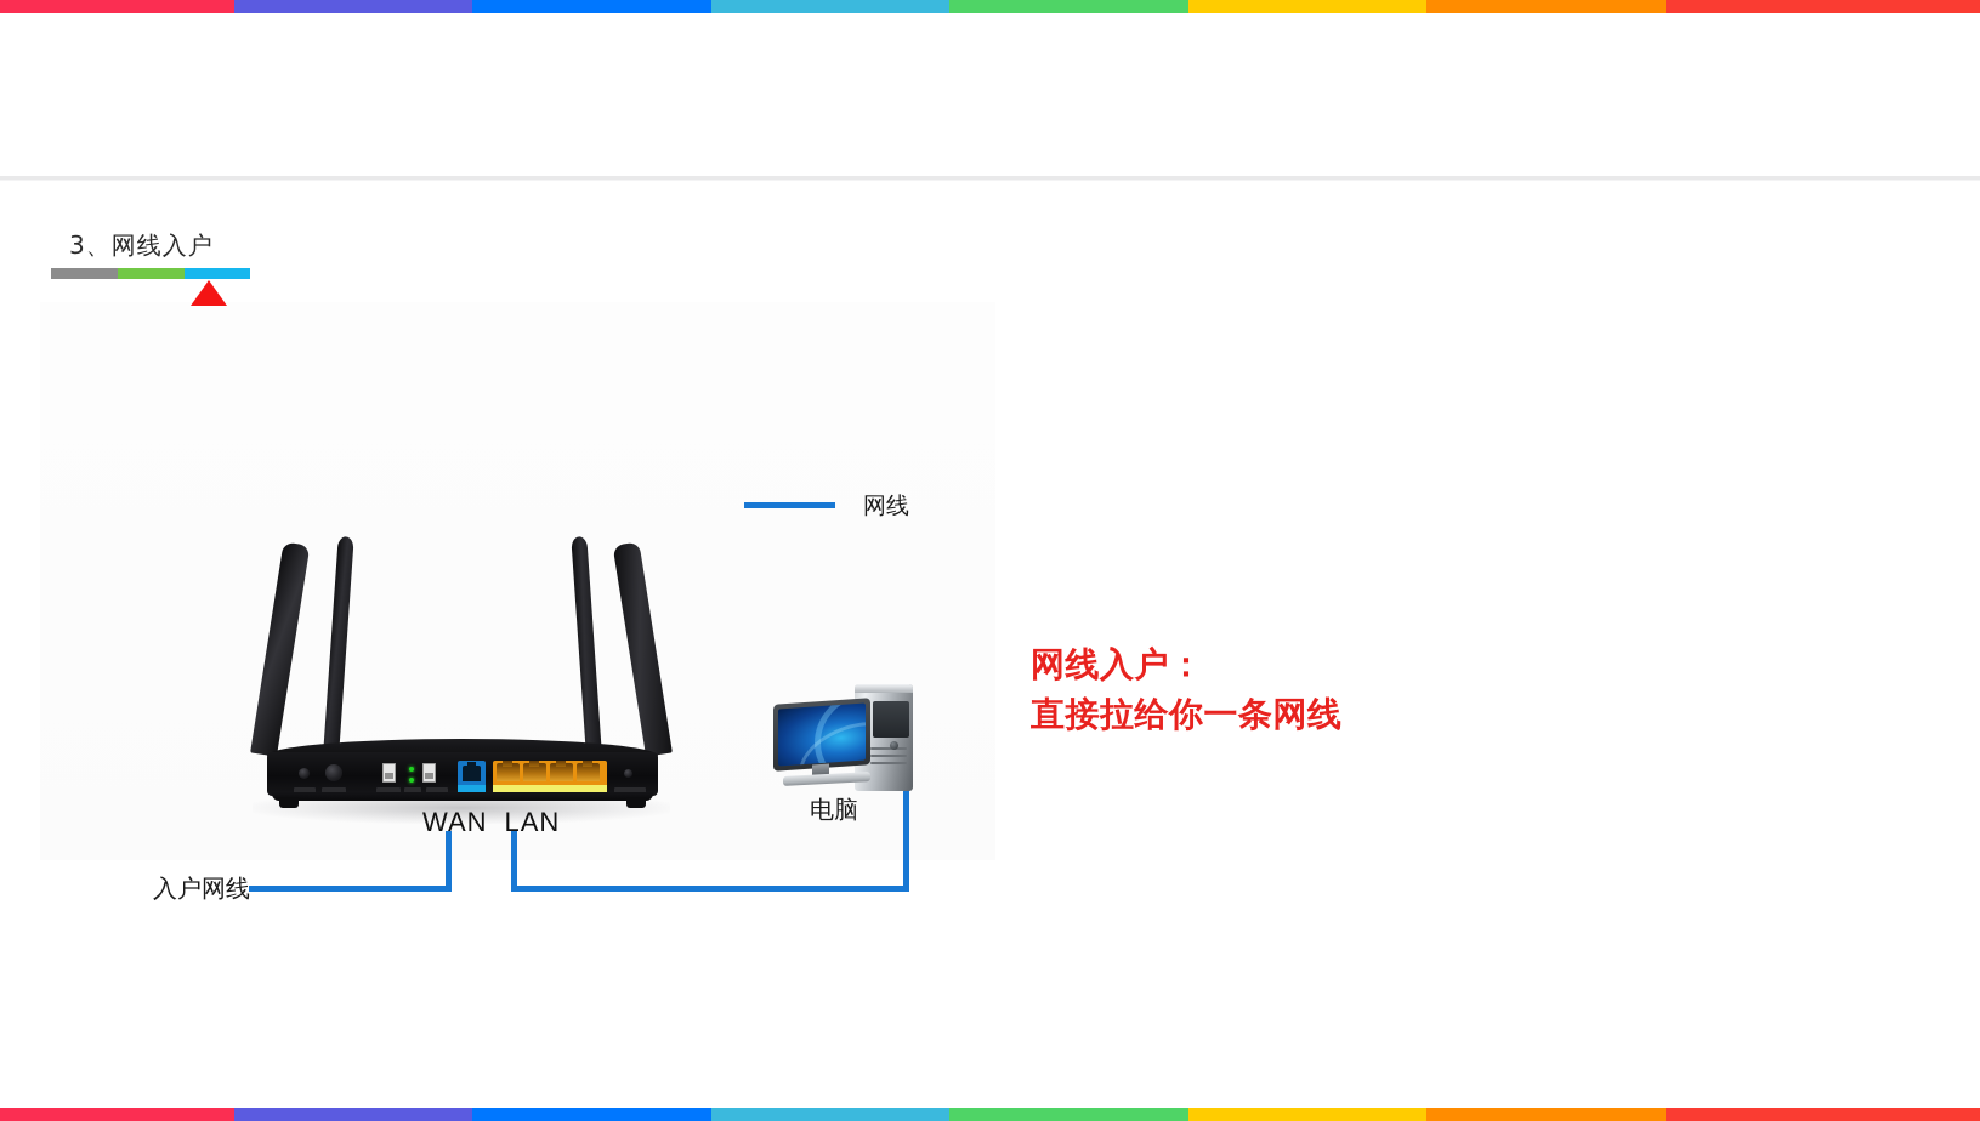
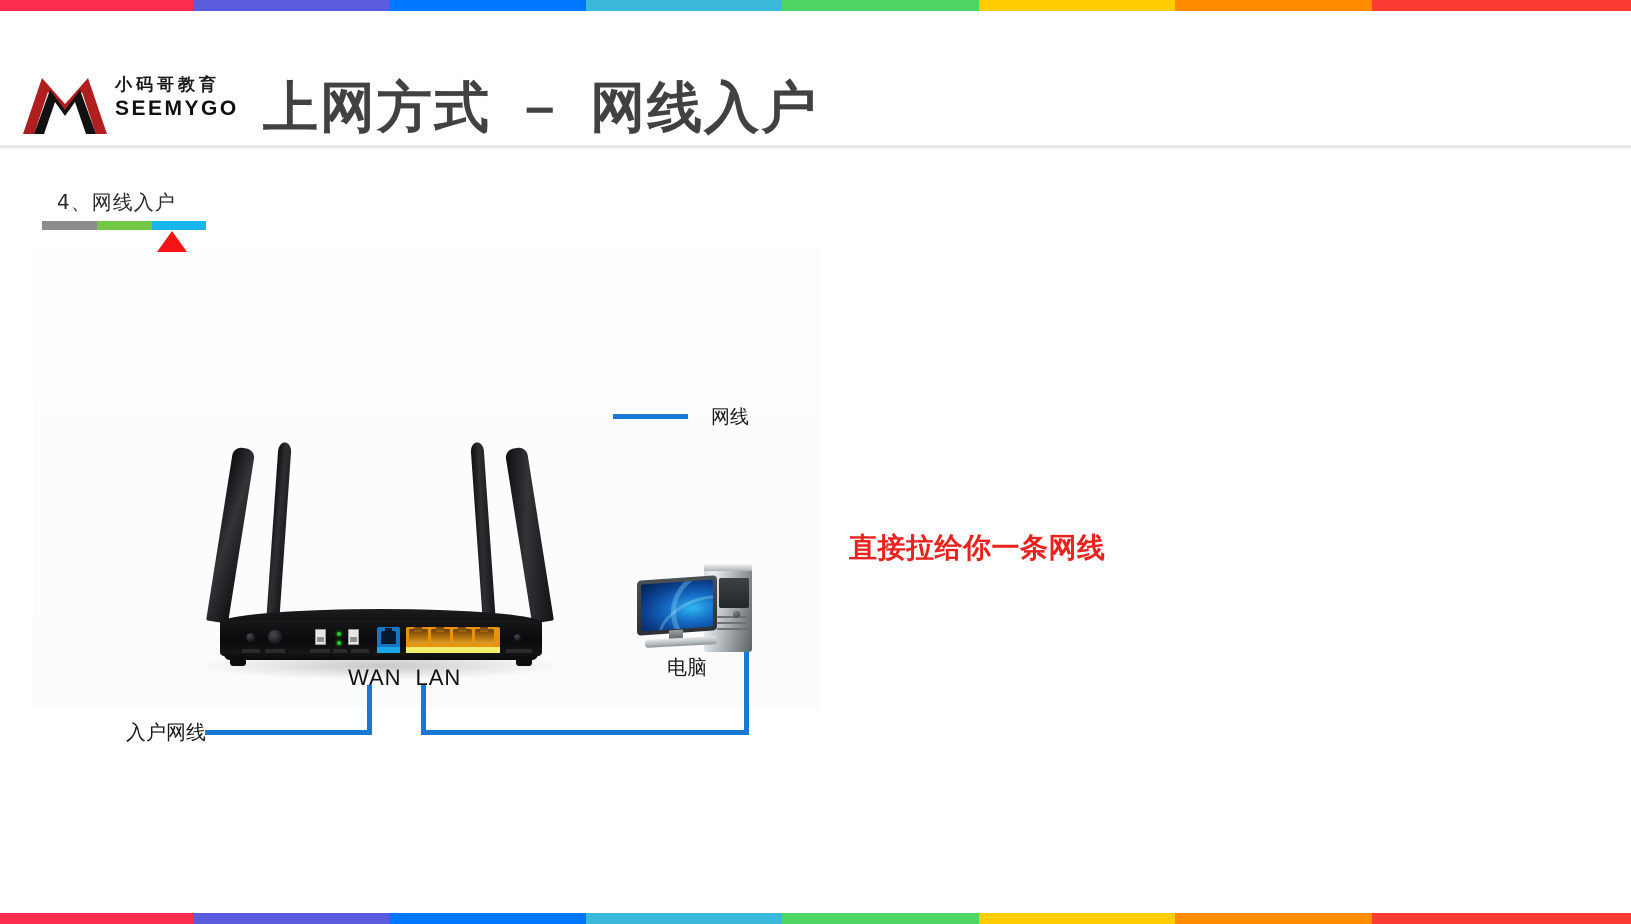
+ 小码哥教育
+ SEEMYGO
+ 上网方式 － 网线入户
- 3、网线入户
+ 4、网线入户
  网线
  入户网线
  WAN LAN
  电脑
- 网线入户：
  直接拉给你一条网线
